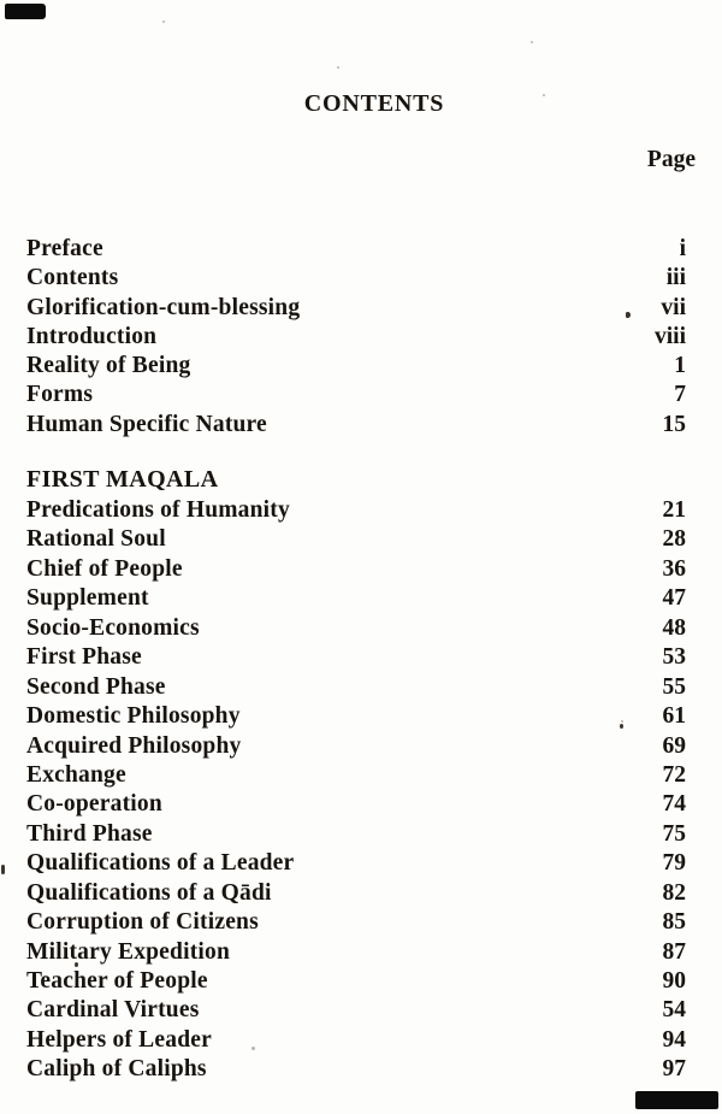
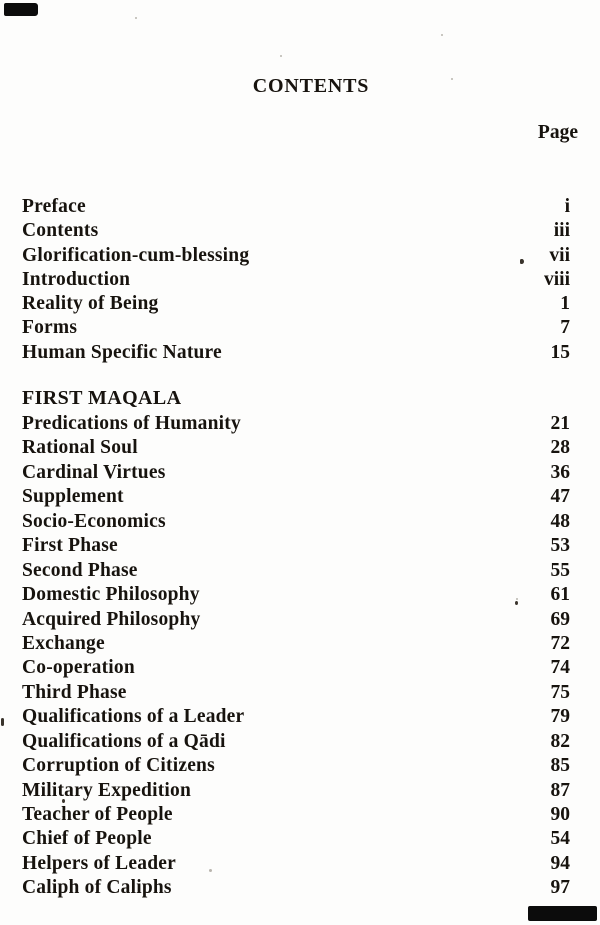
  CONTENTS
  Page
  Preface
  i
  Contents
  iii
  Glorification-cum-blessing
  vii
  Introduction
  viii
  Reality of Being
  1
  Forms
  7
  Human Specific Nature
  15
  FIRST MAQALA
  Predications of Humanity
  21
  Rational Soul
  28
- Chief of People
+ Cardinal Virtues
  36
  Supplement
  47
  Socio-Economics
  48
  First Phase
  53
  Second Phase
  55
  Domestic Philosophy
  61
  Acquired Philosophy
  69
  Exchange
  72
  Co-operation
  74
  Third Phase
  75
  Qualifications of a Leader
  79
  Qualifications of a Qādi
  82
  Corruption of Citizens
  85
  Military Expedition
  87
  Teacher of People
  90
- Cardinal Virtues
+ Chief of People
  54
  Helpers of Leader
  94
  Caliph of Caliphs
  97
